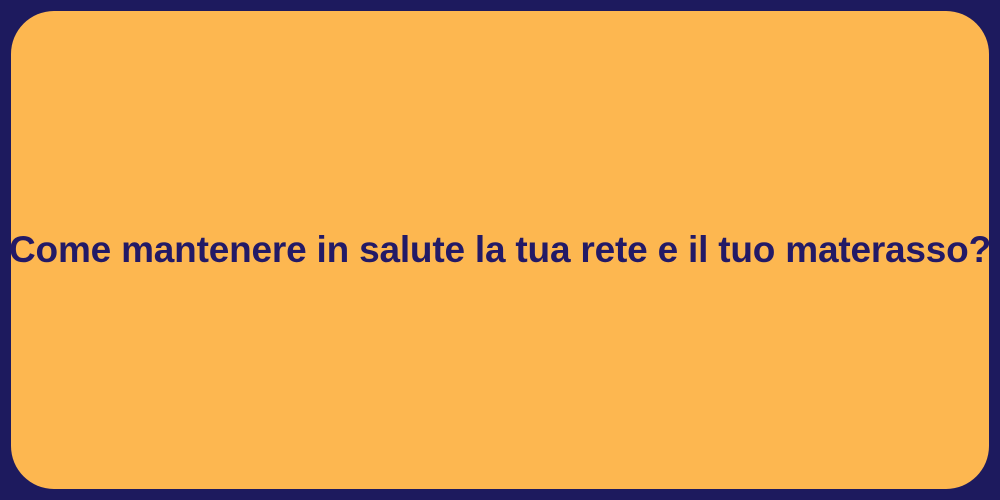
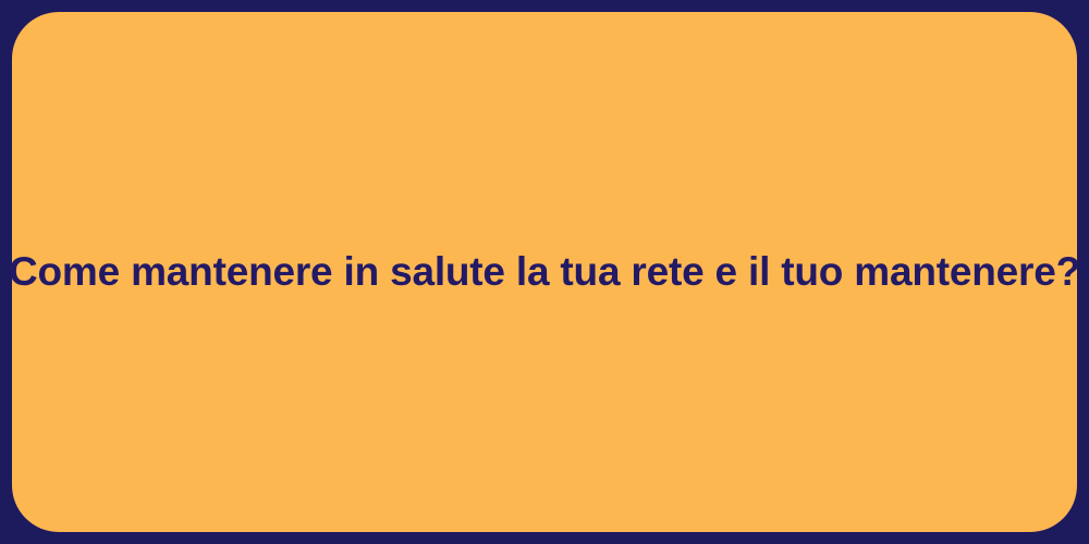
- Come mantenere in salute la tua rete e il tuo materasso?
+ Come mantenere in salute la tua rete e il tuo mantenere?
